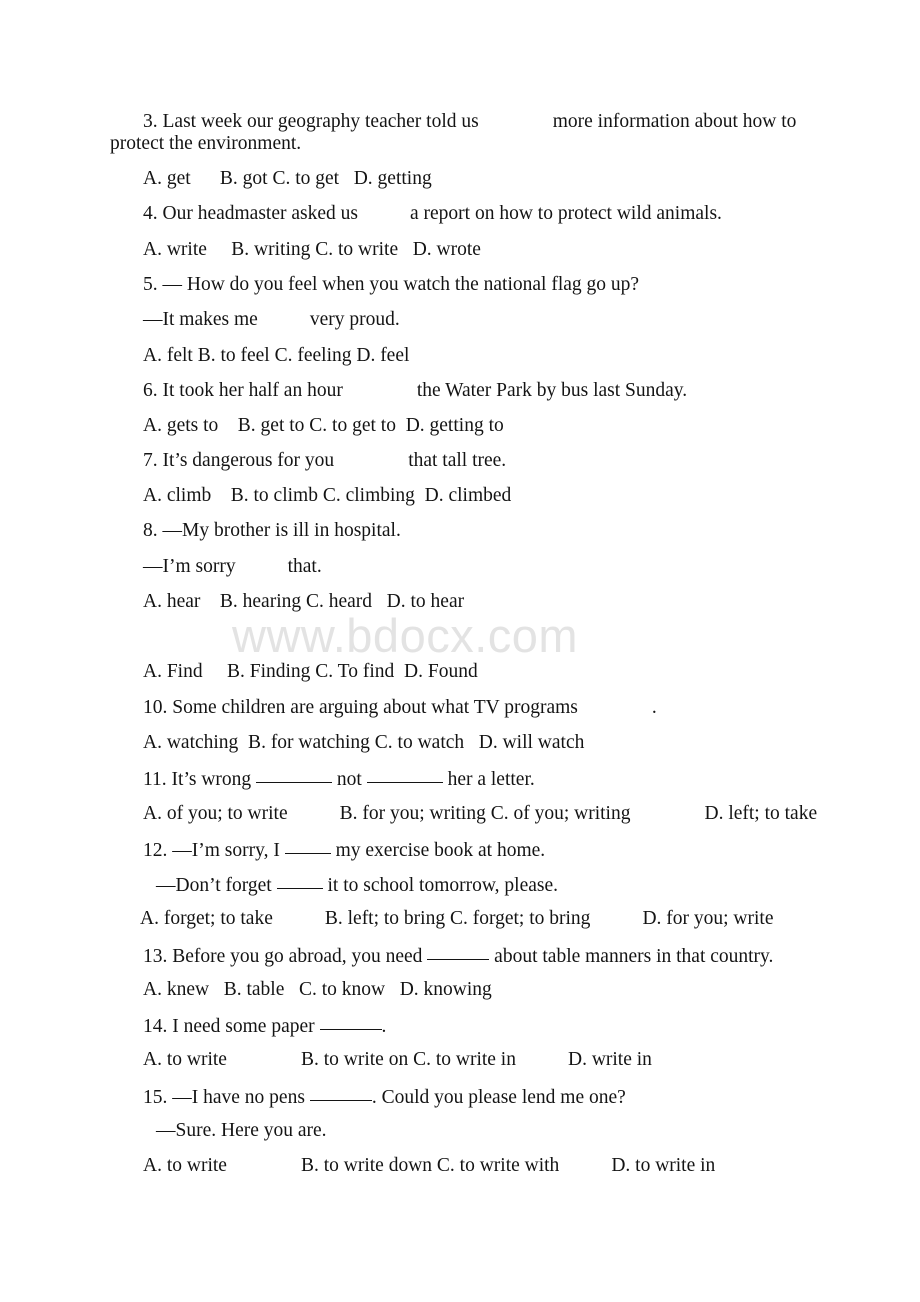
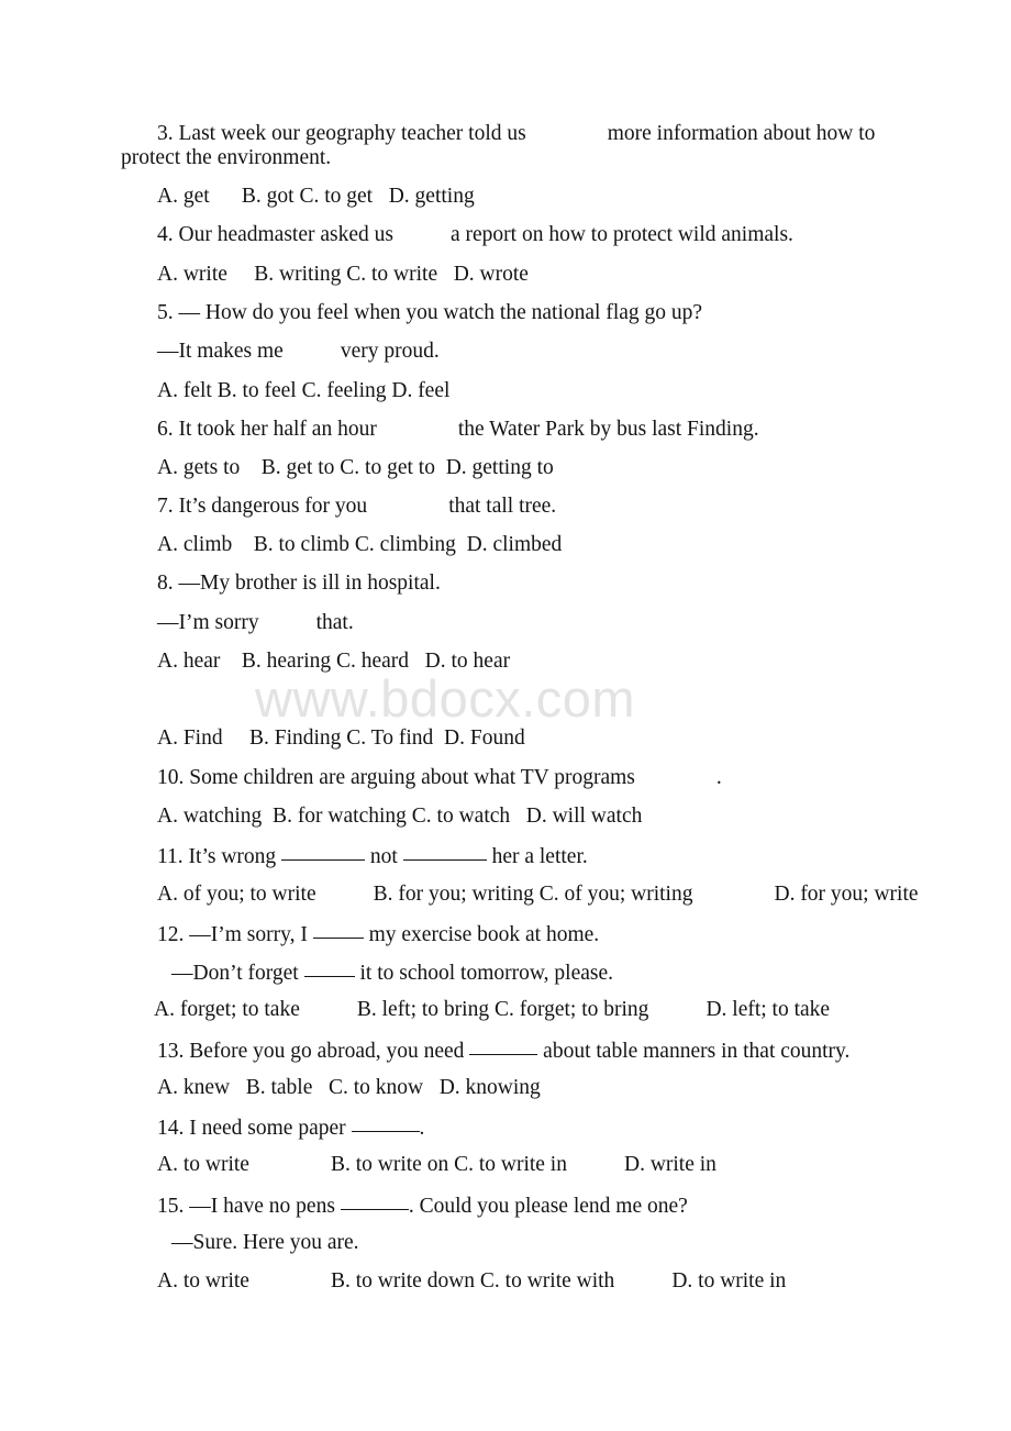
  www.bdocx.com
  3. Last week our geography teacher told us more information about how to
  protect the environment.
  A. get B. got C. to get D. getting
  4. Our headmaster asked us a report on how to protect wild animals.
  A. write B. writing C. to write D. wrote
  5. — How do you feel when you watch the national flag go up?
  —It makes me very proud.
  A. felt B. to feel C. feeling D. feel
- 6. It took her half an hour the Water Park by bus last Sunday.
+ 6. It took her half an hour the Water Park by bus last Finding.
  A. gets to B. get to C. to get to D. getting to
  7. It’s dangerous for you that tall tree.
  A. climb B. to climb C. climbing D. climbed
  8. —My brother is ill in hospital.
  —I’m sorry that.
  A. hear B. hearing C. heard D. to hear
  A. Find B. Finding C. To find D. Found
  10. Some children are arguing about what TV programs .
  A. watching B. for watching C. to watch D. will watch
  11. It’s wrong not her a letter.
- A. of you; to write B. for you; writing C. of you; writing D. left; to take
+ A. of you; to write B. for you; writing C. of you; writing D. for you; write
  12. —I’m sorry, I my exercise book at home.
  —Don’t forget it to school tomorrow, please.
- A. forget; to take B. left; to bring C. forget; to bring D. for you; write
+ A. forget; to take B. left; to bring C. forget; to bring D. left; to take
  13. Before you go abroad, you need about table manners in that country.
  A. knew B. table C. to know D. knowing
  14. I need some paper .
  A. to write B. to write on C. to write in D. write in
  15. —I have no pens . Could you please lend me one?
  —Sure. Here you are.
  A. to write B. to write down C. to write with D. to write in
